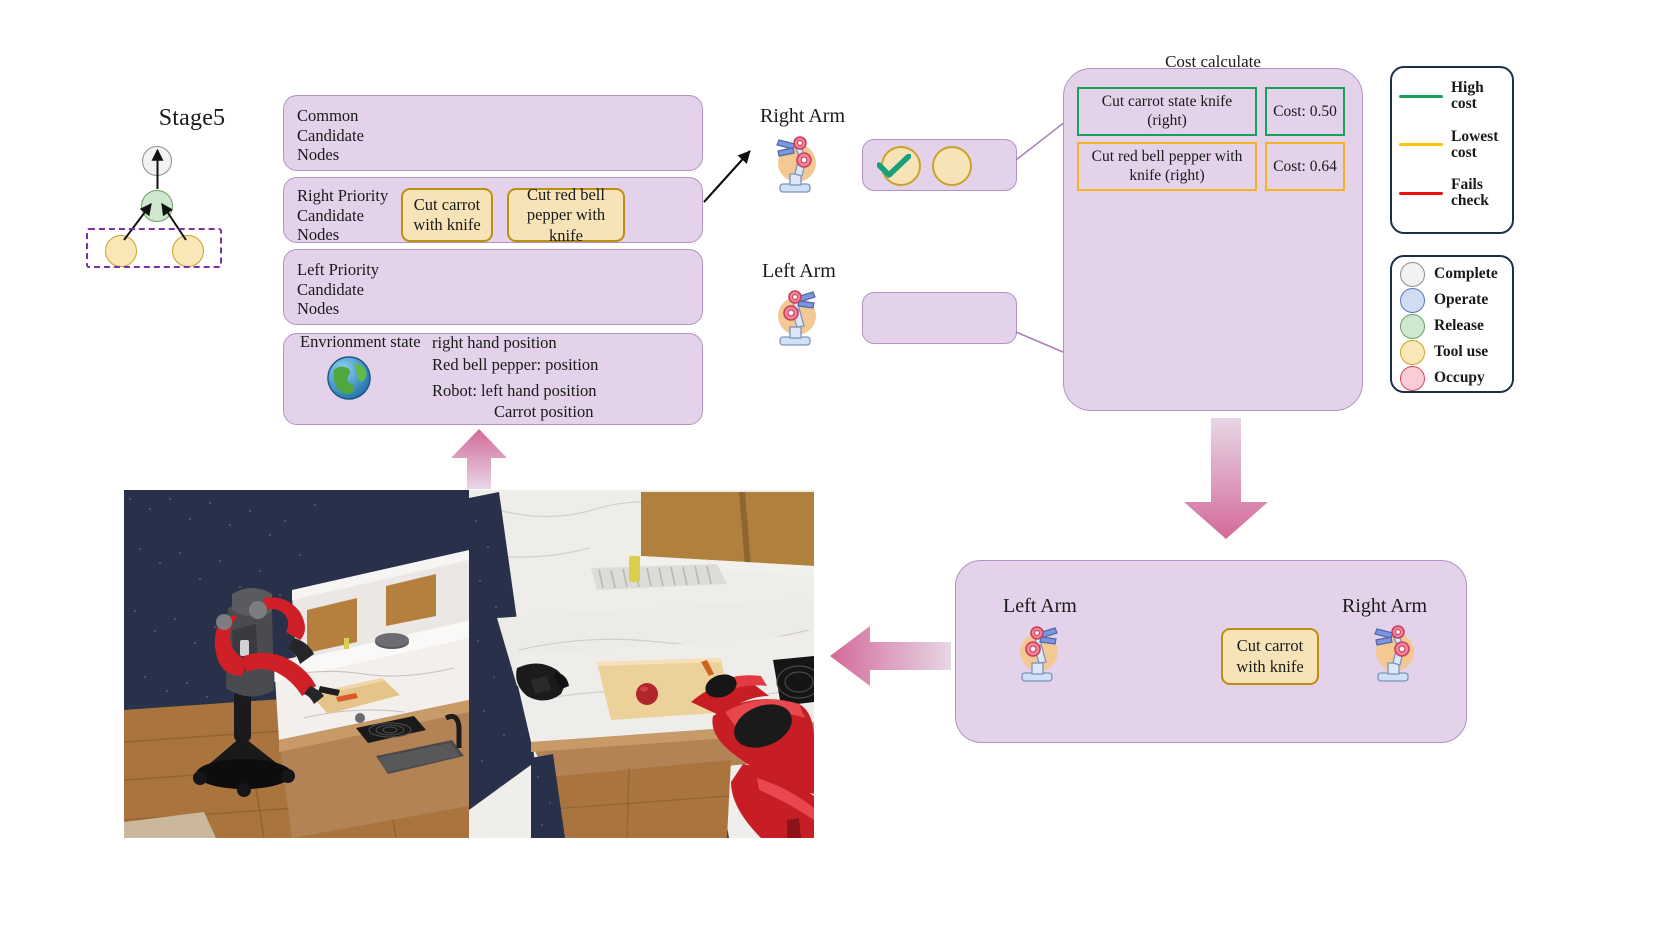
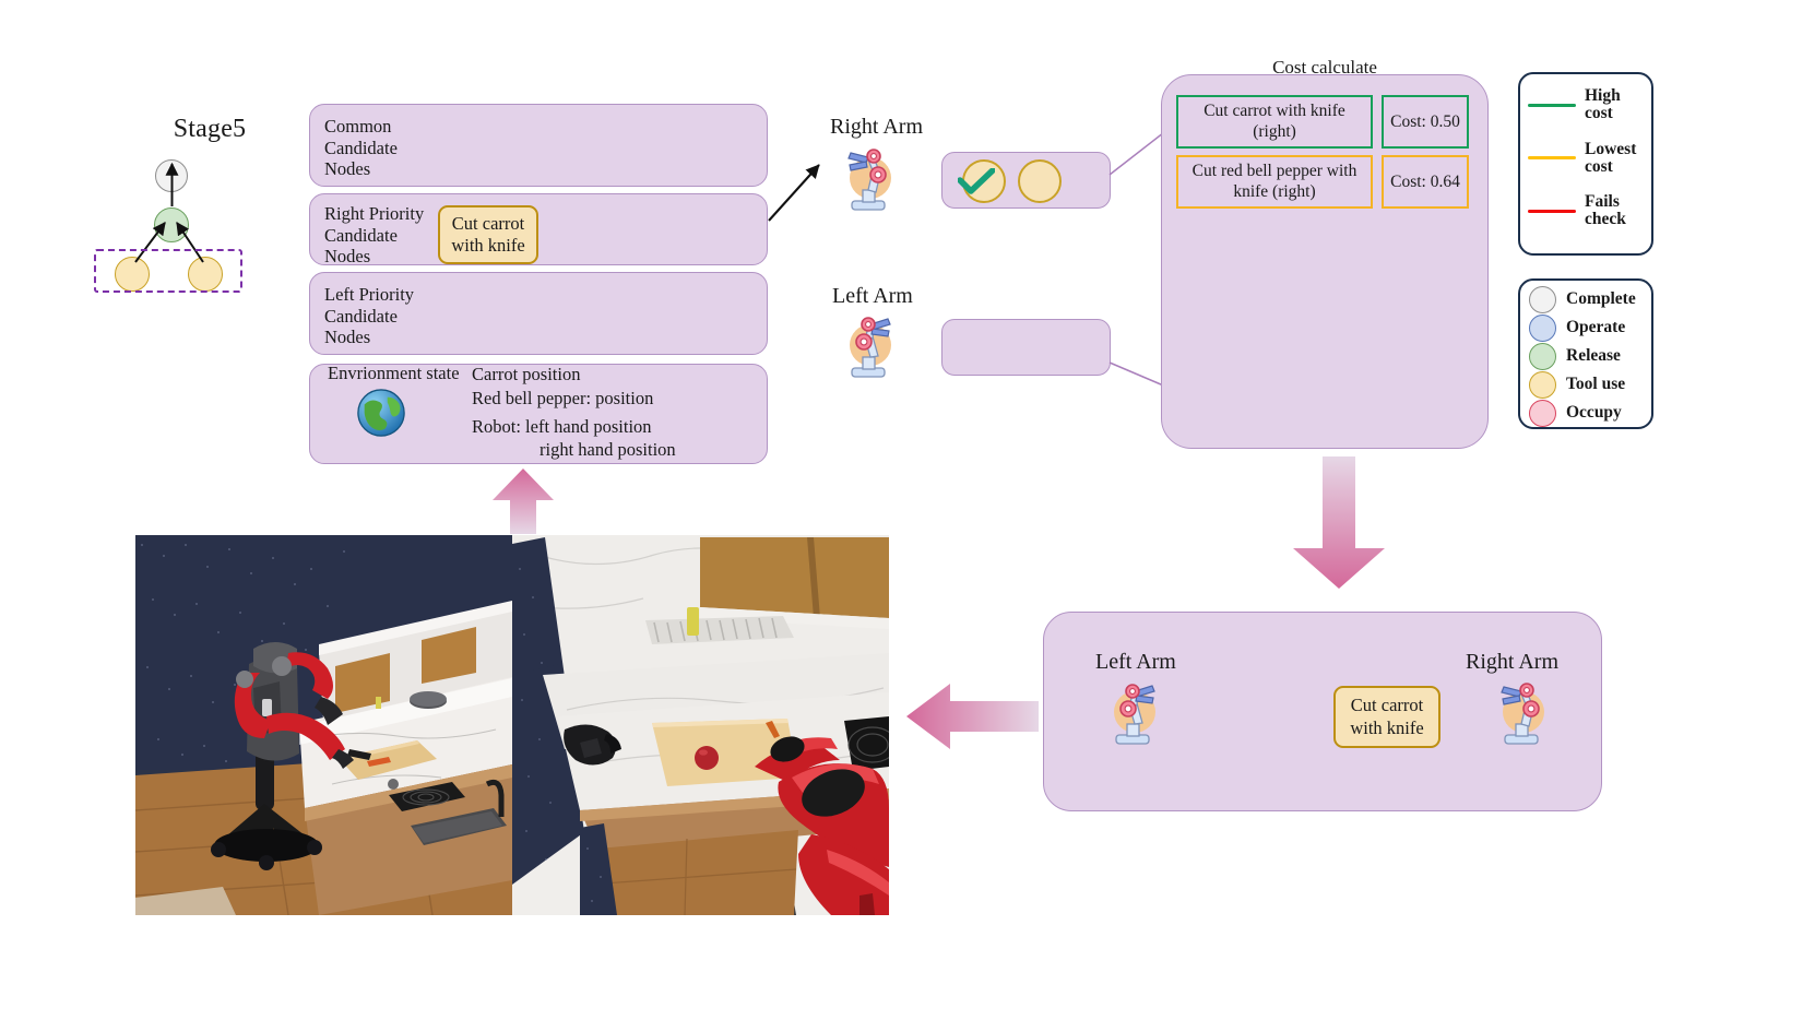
  Stage5
  Common
  Candidate
  Nodes
  Right Priority
  Candidate
  Nodes
  Cut carrot with knife
- Cut red bell pepper with knife
  Left Priority
  Candidate
  Nodes
  Envrionment state
- right hand position
+ Carrot position
  Red bell pepper: position
  Robot: left hand position
- Carrot position
+ right hand position
  Right Arm
  Left Arm
  Cost calculate
- Cut carrot state knife (right)
+ Cut carrot with knife (right)
  Cost: 0.50
  Cut red bell pepper with knife (right)
  Cost: 0.64
  High
  cost
  Lowest
  cost
  Fails
  check
  Complete
  Operate
  Release
  Tool use
  Occupy
  Left Arm
  Cut carrot with knife
  Right Arm
